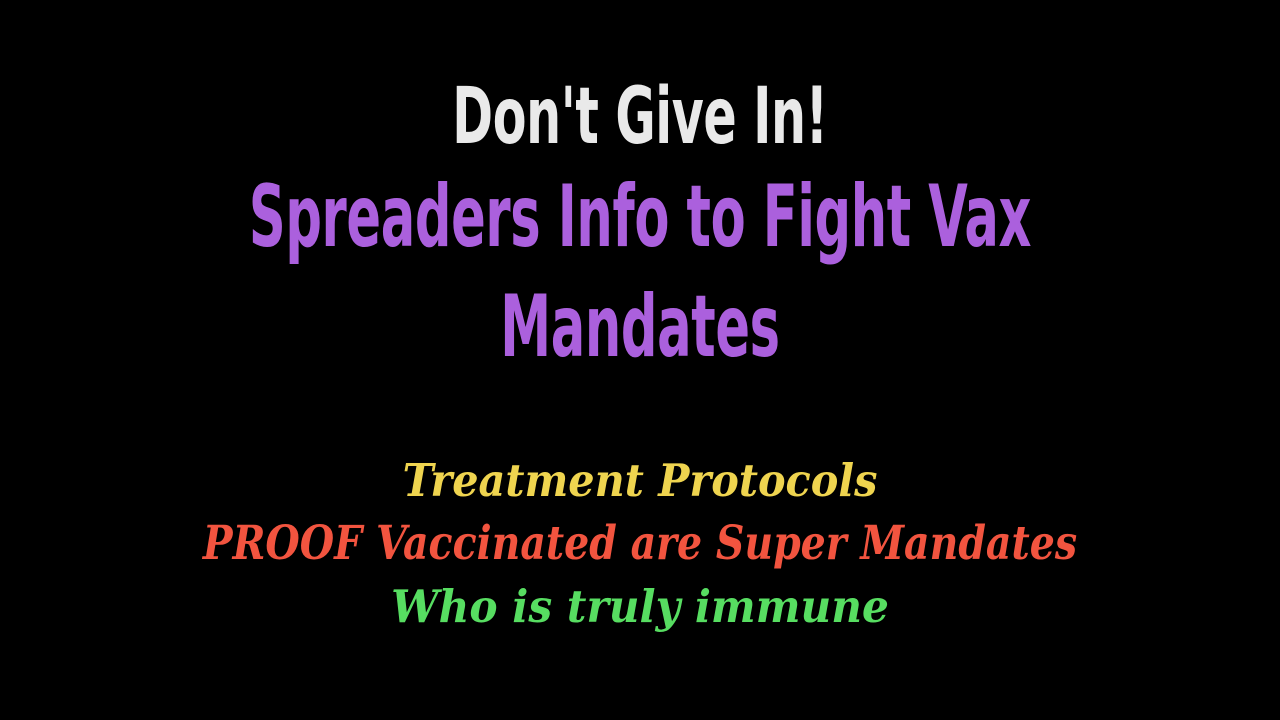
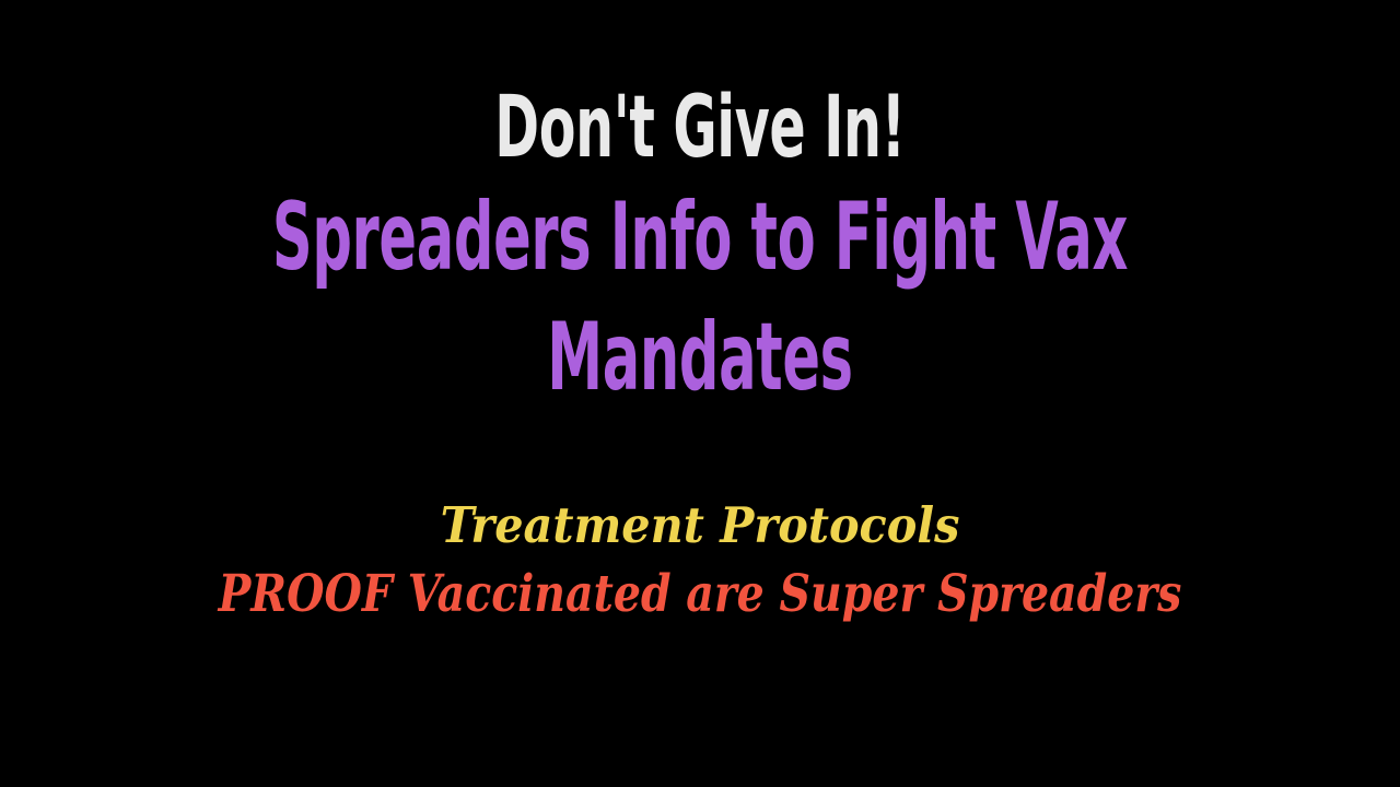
  Don't Give In!
  Spreaders Info to Fight Vax
  Mandates
  Treatment Protocols
- PROOF Vaccinated are Super Mandates
+ PROOF Vaccinated are Super Spreaders
- Who is truly immune
